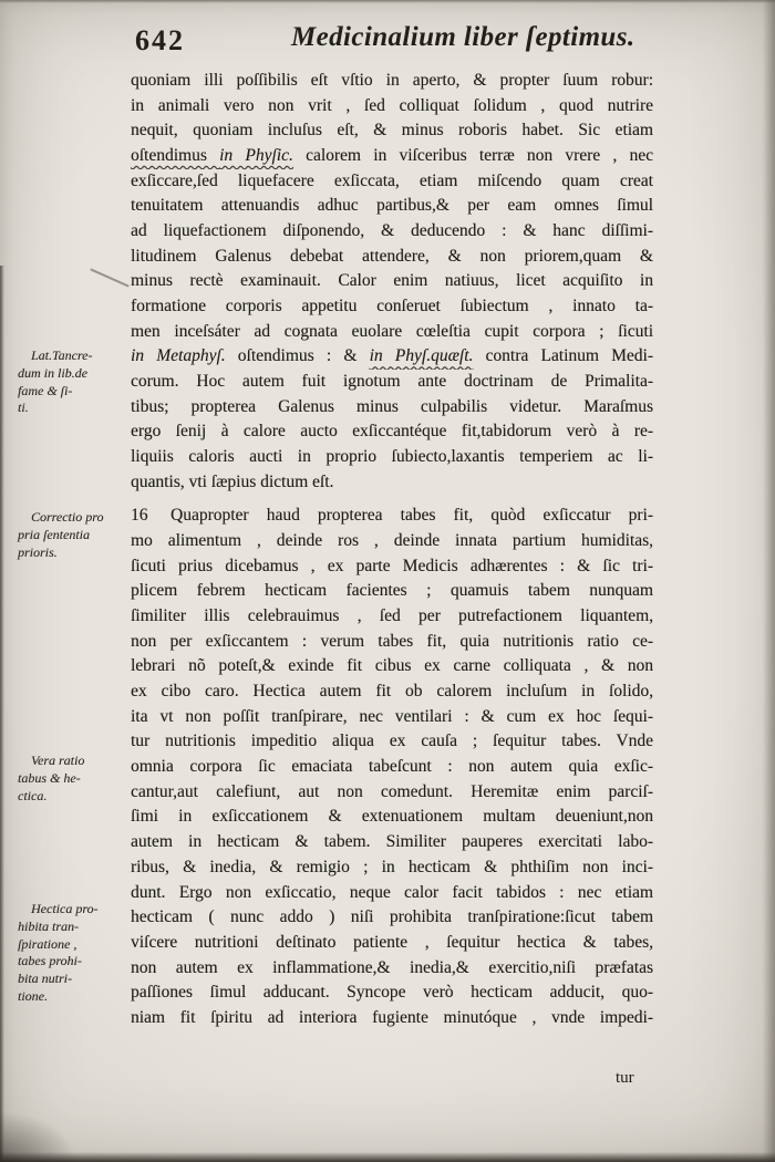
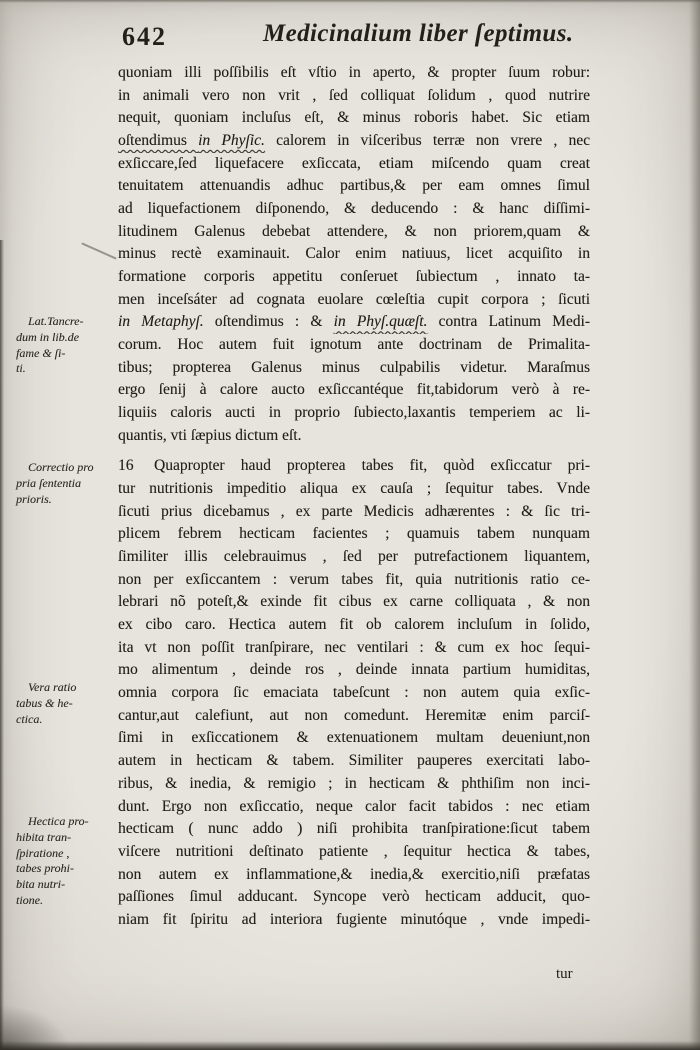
  642
  Medicinalium liber ſeptimus.
  Lat.Tancre-
  dum in lib.de
  fame & ſi-
  ti.
  Correctio pro
  pria ſententia
  prioris.
  Vera ratio
  tabus & he-
  ctica.
  Hectica pro-
  hibita tran-
  ſpiratione ,
  tabes prohi-
  bita nutri-
  tione.
  quoniam illi poſſibilis eſt vſtio in aperto, & propter ſuum robur:
  in animali vero non vrit , ſed colliquat ſolidum , quod nutrire
  nequit, quoniam incluſus eſt, & minus roboris habet. Sic etiam
  oſtendimus in Phyſic. calorem in viſceribus terræ non vrere , nec
  exſiccare,ſed liquefacere exſiccata, etiam miſcendo quam creat
  tenuitatem attenuandis adhuc partibus,& per eam omnes ſimul
  ad liquefactionem diſponendo, & deducendo : & hanc diſſimi-
  litudinem Galenus debebat attendere, & non priorem,quam &
  minus rectè examinauit. Calor enim natiuus, licet acquiſito in
  formatione corporis appetitu conſeruet ſubiectum , innato ta-
  men inceſsáter ad cognata euolare cœleſtia cupit corpora ; ſicuti
  in Metaphyſ. oſtendimus : & in Phyſ.quæſt. contra Latinum Medi-
  corum. Hoc autem fuit ignotum ante doctrinam de Primalita-
  tibus; propterea Galenus minus culpabilis videtur. Maraſmus
  ergo ſenij à calore aucto exſiccantéque fit,tabidorum verò à re-
  liquiis caloris aucti in proprio ſubiecto,laxantis temperiem ac li-
  quantis, vti ſæpius dictum eſt.
  16 Quapropter haud propterea tabes fit, quòd exſiccatur pri-
- mo alimentum , deinde ros , deinde innata partium humiditas,
+ tur nutritionis impeditio aliqua ex cauſa ; ſequitur tabes. Vnde
  ſicuti prius dicebamus , ex parte Medicis adhærentes : & ſic tri-
  plicem febrem hecticam facientes ; quamuis tabem nunquam
  ſimiliter illis celebrauimus , ſed per putrefactionem liquantem,
  non per exſiccantem : verum tabes fit, quia nutritionis ratio ce-
  lebrari nõ poteſt,& exinde fit cibus ex carne colliquata , & non
  ex cibo caro. Hectica autem fit ob calorem incluſum in ſolido,
  ita vt non poſſit tranſpirare, nec ventilari : & cum ex hoc ſequi-
- tur nutritionis impeditio aliqua ex cauſa ; ſequitur tabes. Vnde
+ mo alimentum , deinde ros , deinde innata partium humiditas,
  omnia corpora ſic emaciata tabeſcunt : non autem quia exſic-
  cantur,aut calefiunt, aut non comedunt. Heremitæ enim parciſ-
  ſimi in exſiccationem & extenuationem multam deueniunt,non
  autem in hecticam & tabem. Similiter pauperes exercitati labo-
  ribus, & inedia, & remigio ; in hecticam & phthiſim non inci-
  dunt. Ergo non exſiccatio, neque calor facit tabidos : nec etiam
  hecticam ( nunc addo ) niſi prohibita tranſpiratione:ſicut tabem
  viſcere nutritioni deſtinato patiente , ſequitur hectica & tabes,
  non autem ex inflammatione,& inedia,& exercitio,niſi præfatas
  paſſiones ſimul adducant. Syncope verò hecticam adducit, quo-
  niam fit ſpiritu ad interiora fugiente minutóque , vnde impedi-
  tur
